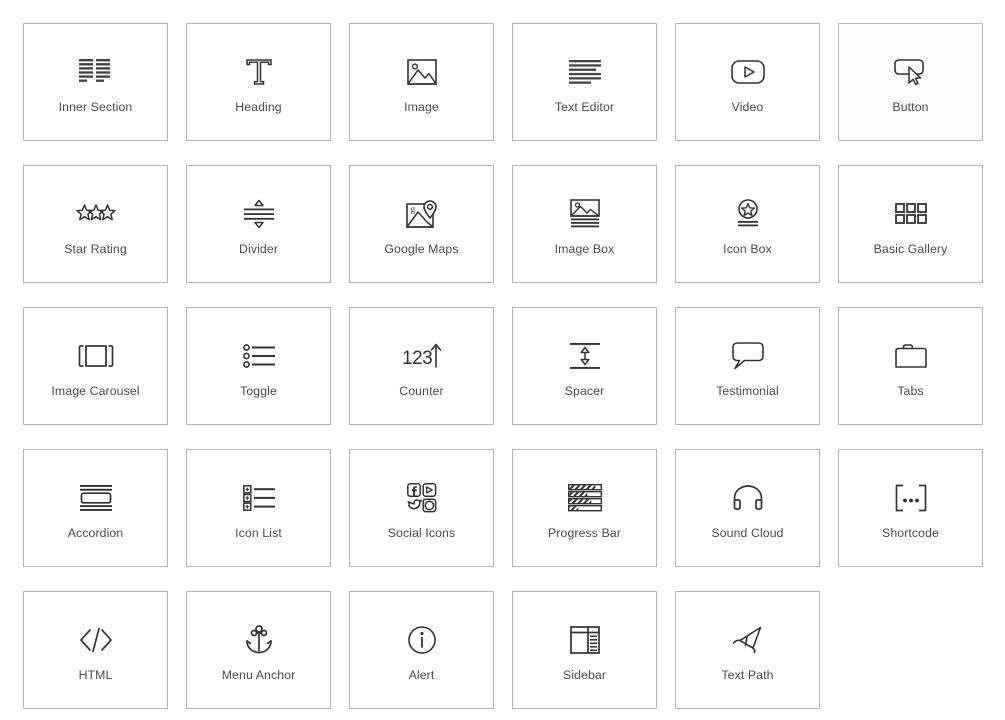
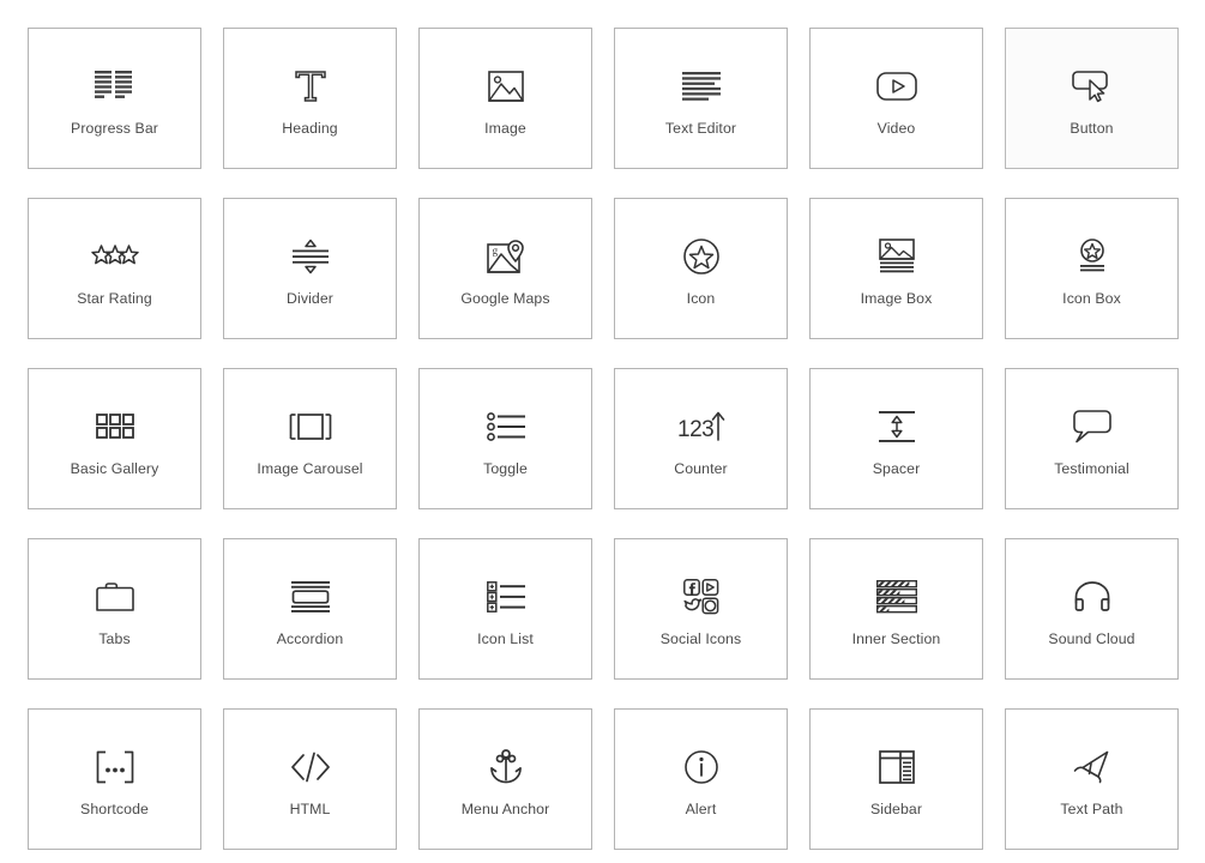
- Inner Section
+ Progress Bar
  Heading
  Image
  Text Editor
  Video
  Button
  Star Rating
  Divider
  g
  Google Maps
+ Icon
  Image Box
  Icon Box
  Basic Gallery
  Image Carousel
  Toggle
  123
  Counter
  Spacer
  Testimonial
  Tabs
  Accordion
  Icon List
  Social Icons
- Progress Bar
+ Inner Section
  Sound Cloud
  Shortcode
  HTML
  Menu Anchor
  Alert
  Sidebar
  Text Path
